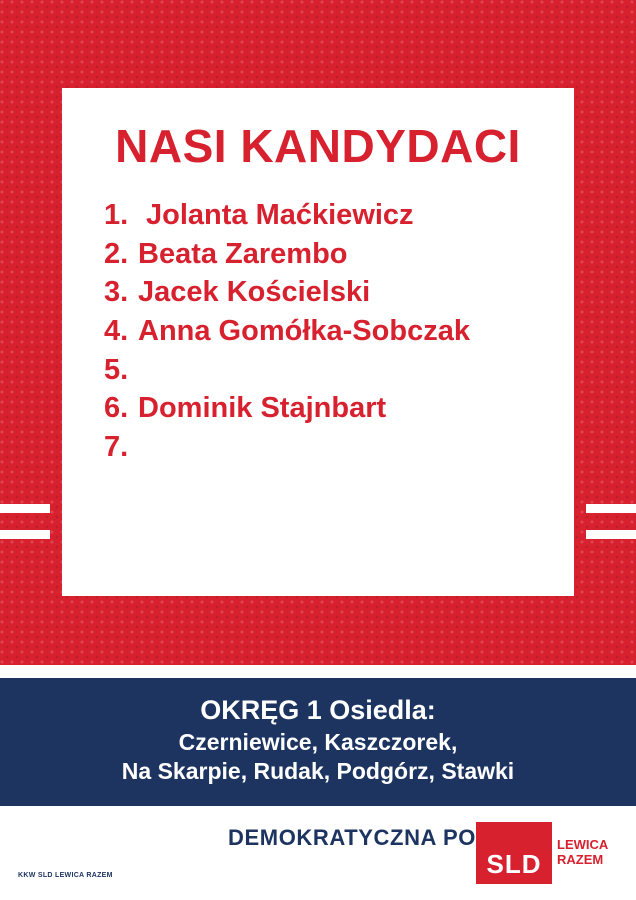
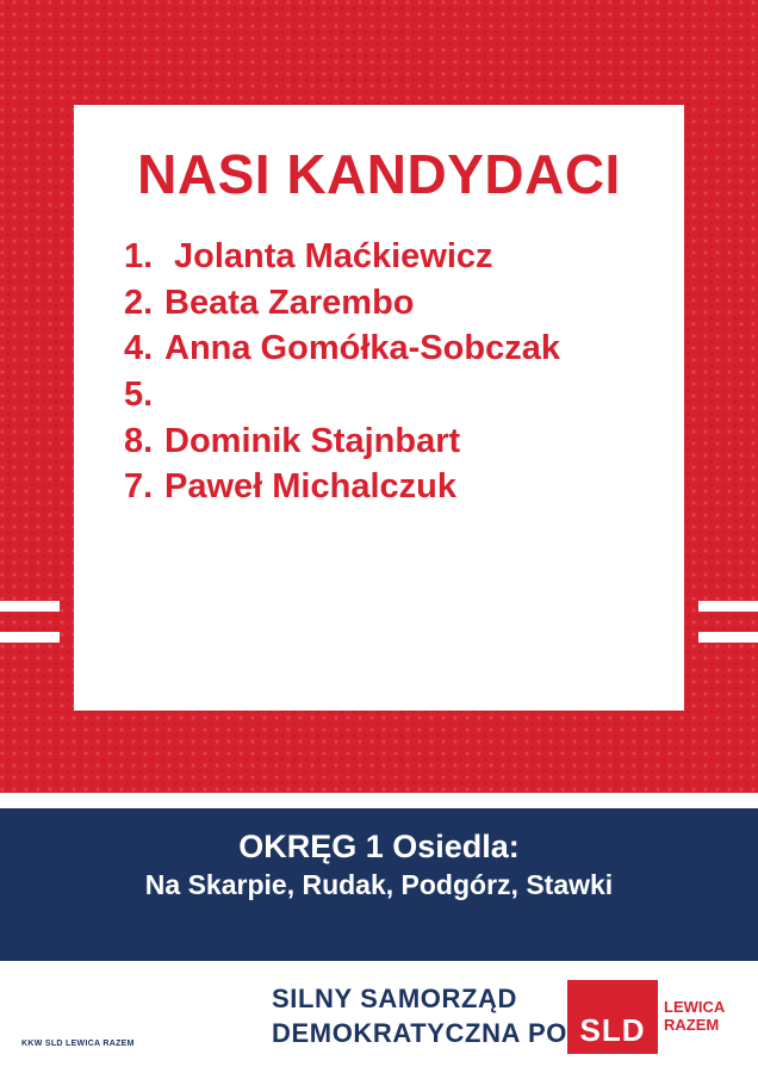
  NASI KANDYDACI
  1.
  Jolanta Maćkiewicz
  2.
  Beata Zarembo
- 3.
- Jacek Kościelski
  4.
  Anna Gomółka-Sobczak
  5.
- 6.
+ 8.
  Dominik Stajnbart
  7.
+ Paweł Michalczuk
  OKRĘG 1 Osiedla:
- Czerniewice, Kaszczorek,
  Na Skarpie, Rudak, Podgórz, Stawki
+ SILNY SAMORZĄD
  DEMOKRATYCZNA PO
  SLD
  LEWICA
  RAZEM
